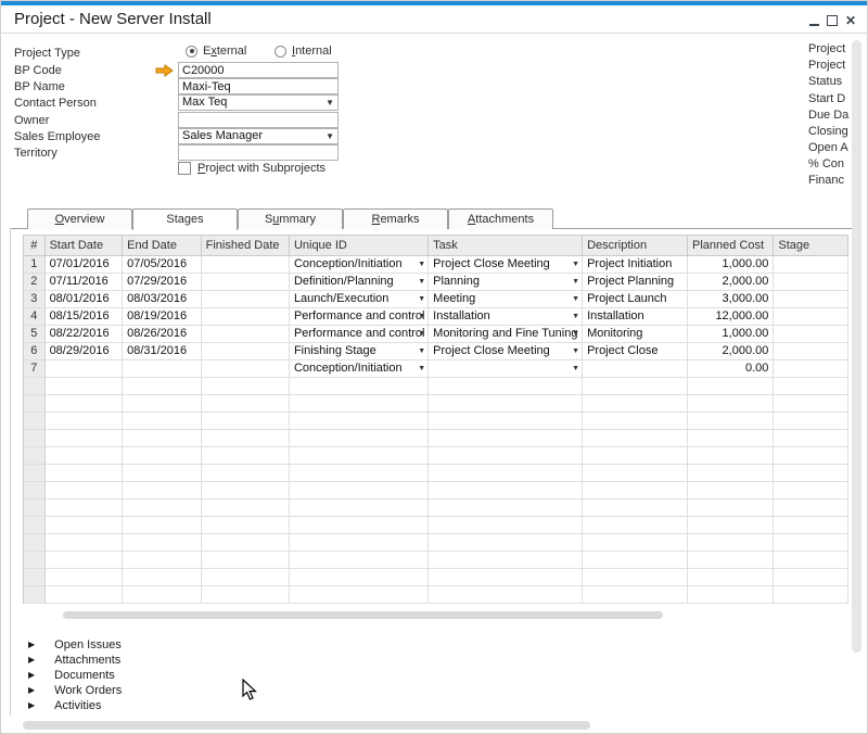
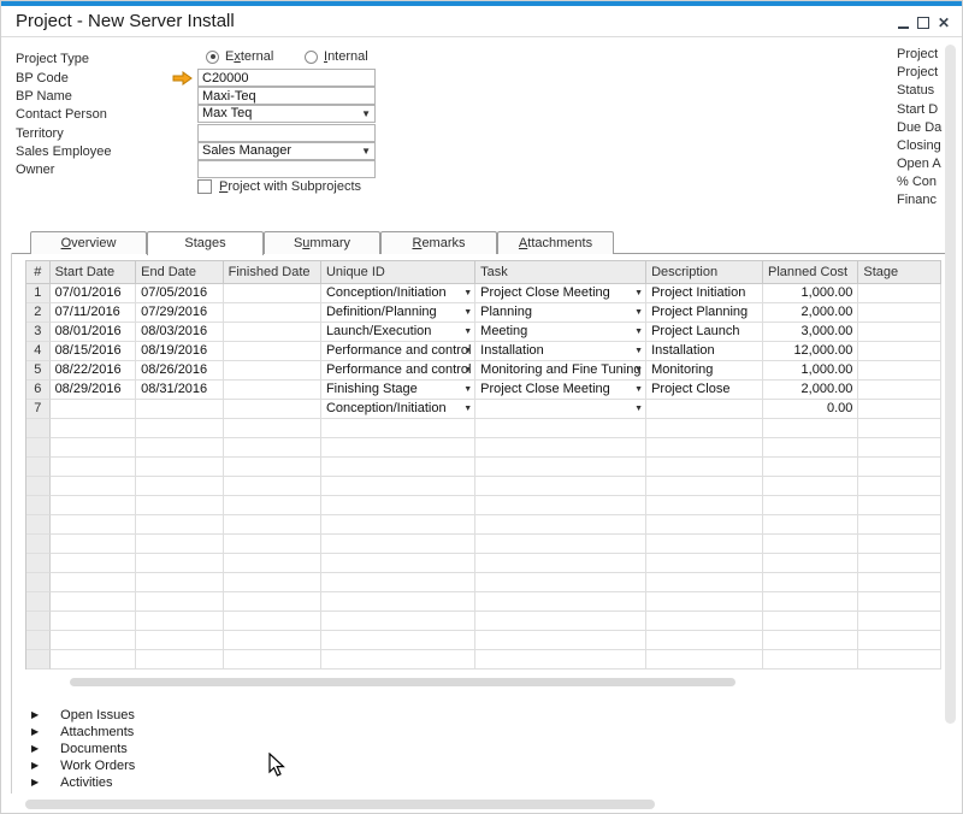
  Project - New Server Install
  ✕
  Project Type
  BP Code
  BP Name
  Contact Person
- Owner
+ Territory
  Sales Employee
- Territory
+ Owner
  External
  Internal
  C20000
  Maxi-Teq
  Max Teq
  ▼
  Sales Manager
  ▼
  Project with Subprojects
  Project
  Project
  Status
  Start D
  Due Da
  Closing
  Open A
  % Con
  Financ
  Overview
  Stages
  Summary
  Remarks
  Attachments
  #
  Start Date
  End Date
  Finished Date
  Unique ID
  Task
  Description
  Planned Cost
  Stage
  1
  07/01/2016
  07/05/2016
  Conception/Initiation
  Project Close Meeting
  Project Initiation
  1,000.00
  2
  07/11/2016
  07/29/2016
  Definition/Planning
  Planning
  Project Planning
  2,000.00
  3
  08/01/2016
  08/03/2016
  Launch/Execution
  Meeting
  Project Launch
  3,000.00
  4
  08/15/2016
  08/19/2016
  Performance and control
  Installation
  Installation
  12,000.00
  5
  08/22/2016
  08/26/2016
  Performance and control
  Monitoring and Fine Tuning
  Monitoring
  1,000.00
  6
  08/29/2016
  08/31/2016
  Finishing Stage
  Project Close Meeting
  Project Close
  2,000.00
  7
  Conception/Initiation
  0.00
  ▶
  Open Issues
  ▶
  Attachments
  ▶
  Documents
  ▶
  Work Orders
  ▶
  Activities
